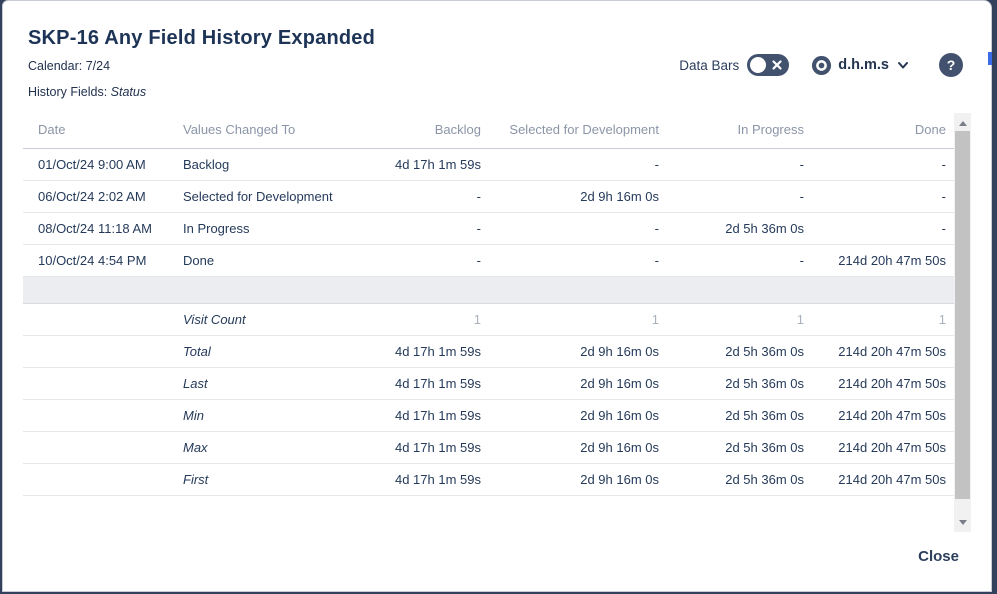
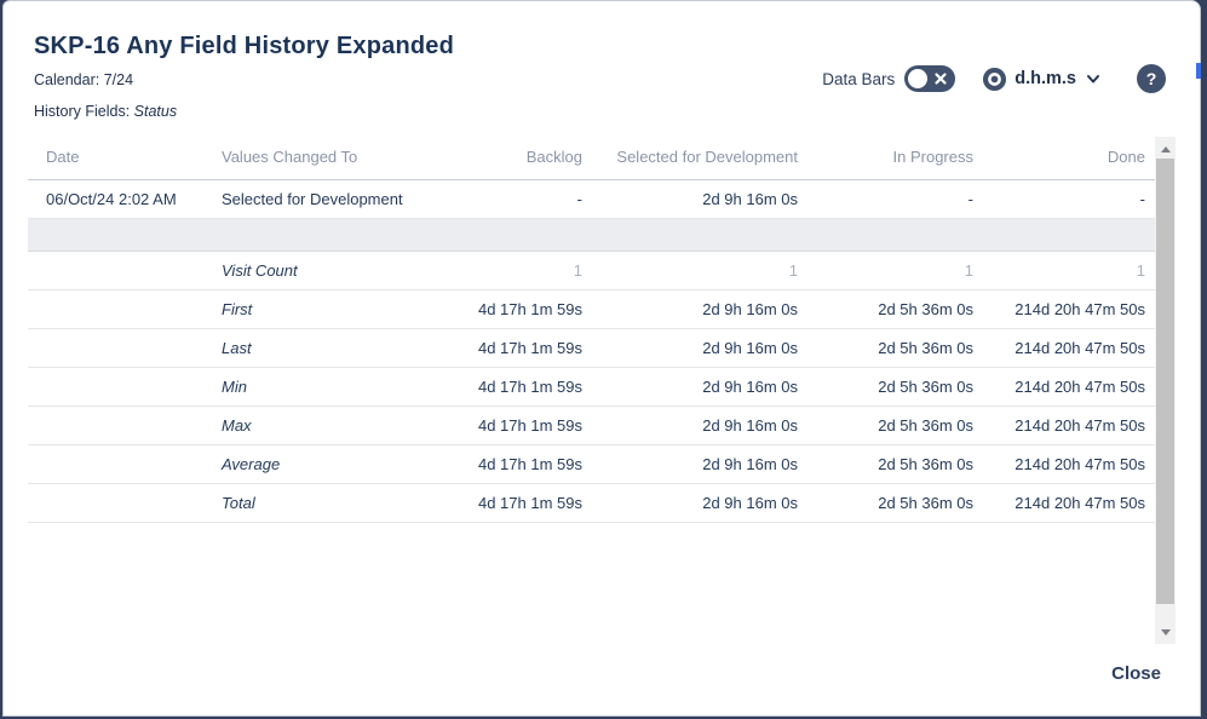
  SKP-16 Any Field History Expanded
  Calendar: 7/24
  History Fields: Status
  Data Bars
  d.h.m.s
  ?
  Date	Values Changed To	Backlog	Selected for Development	In Progress	Done
- 01/Oct/24 9:00 AM	Backlog	4d 17h 1m 59s	-	-	-
  06/Oct/24 2:02 AM	Selected for Development	-	2d 9h 16m 0s	-	-
- 08/Oct/24 11:18 AM	In Progress	-	-	2d 5h 36m 0s	-
- 10/Oct/24 4:54 PM	Done	-	-	-	214d 20h 47m 50s
  	Visit Count	1	1	1	1
- 	Total	4d 17h 1m 59s	2d 9h 16m 0s	2d 5h 36m 0s	214d 20h 47m 50s
+ 	First	4d 17h 1m 59s	2d 9h 16m 0s	2d 5h 36m 0s	214d 20h 47m 50s
  	Last	4d 17h 1m 59s	2d 9h 16m 0s	2d 5h 36m 0s	214d 20h 47m 50s
  	Min	4d 17h 1m 59s	2d 9h 16m 0s	2d 5h 36m 0s	214d 20h 47m 50s
  	Max	4d 17h 1m 59s	2d 9h 16m 0s	2d 5h 36m 0s	214d 20h 47m 50s
+ 	Average	4d 17h 1m 59s	2d 9h 16m 0s	2d 5h 36m 0s	214d 20h 47m 50s
- 	First	4d 17h 1m 59s	2d 9h 16m 0s	2d 5h 36m 0s	214d 20h 47m 50s
+ 	Total	4d 17h 1m 59s	2d 9h 16m 0s	2d 5h 36m 0s	214d 20h 47m 50s
  Close
